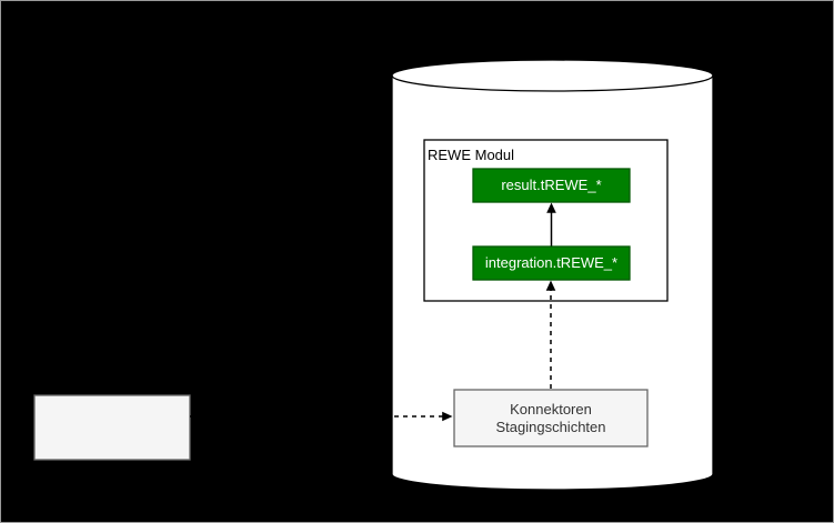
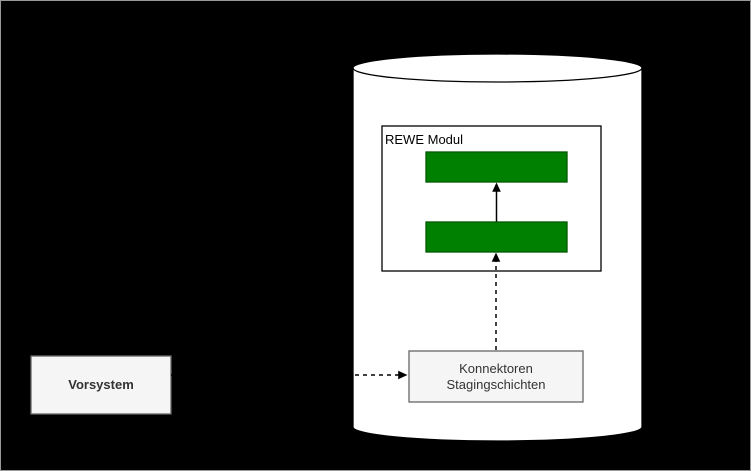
  REWE Modul
- result.tREWE_*
- integration.tREWE_*
  Konnektoren
  Stagingschichten
+ Vorsystem
